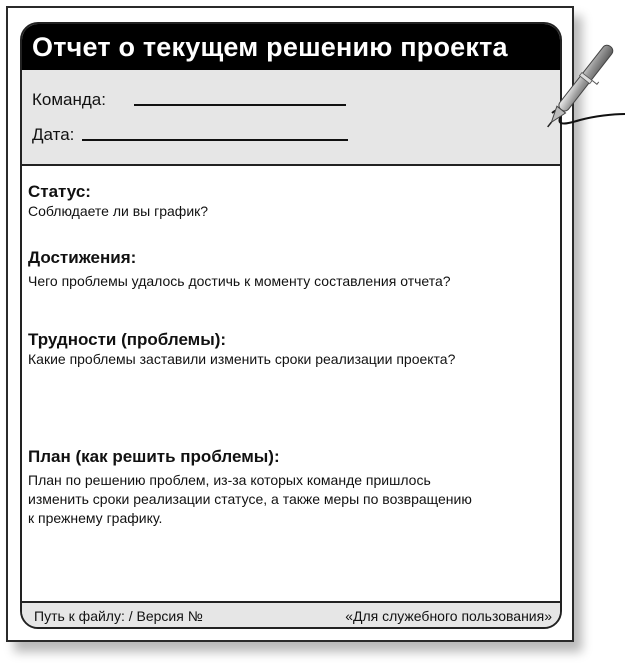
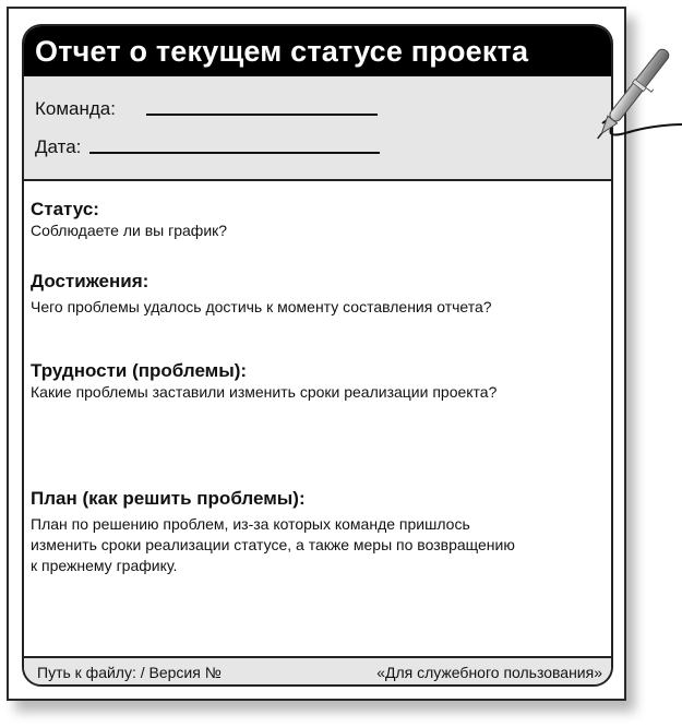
- Отчет о текущем решению проекта
+ Отчет о текущем статусе проекта
  Команда:
  Дата:
  Статус:
  Соблюдаете ли вы график?
  Достижения:
  Чего проблемы удалось достичь к моменту составления отчета?
  Трудности (проблемы):
  Какие проблемы заставили изменить сроки реализации проекта?
  План (как решить проблемы):
  План по решению проблем, из-за которых команде пришлось
  изменить сроки реализации статусе, а также меры по возвращению
  к прежнему графику.
  Путь к файлу: / Версия №
  «Для служебного пользования»
